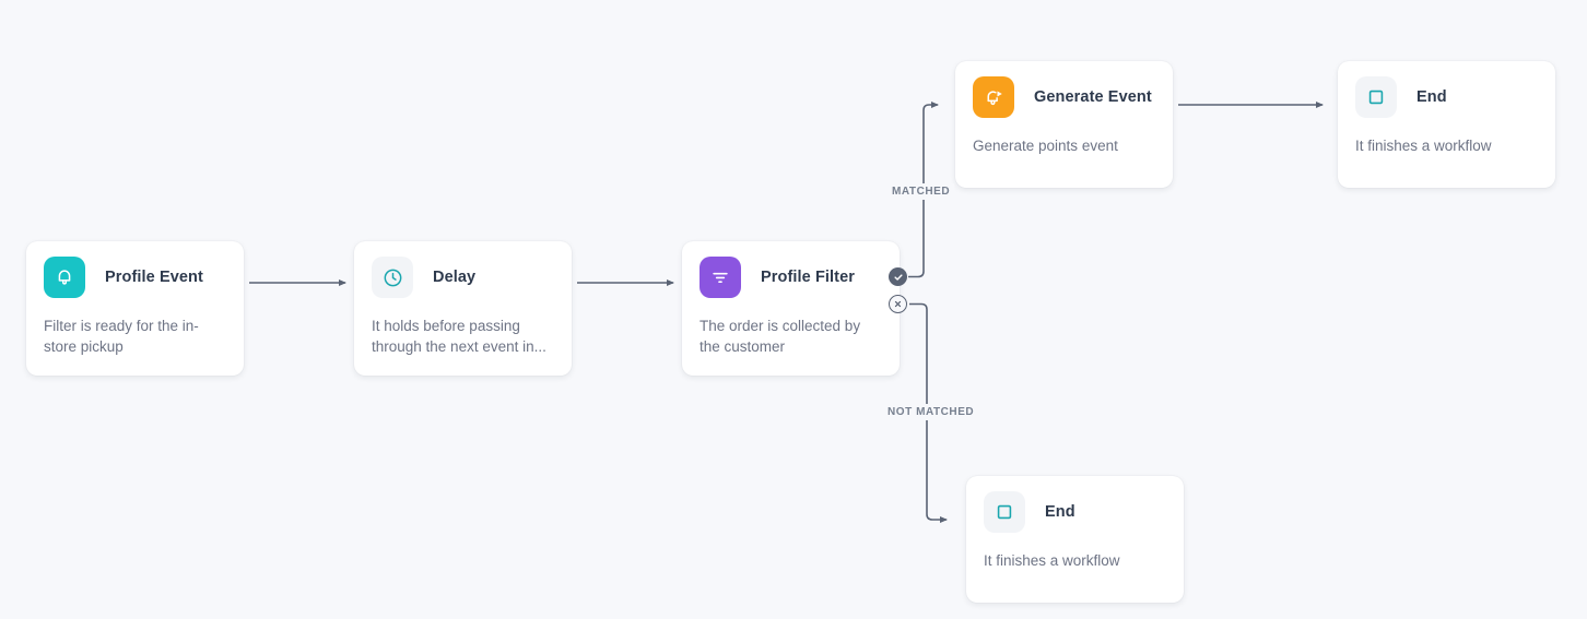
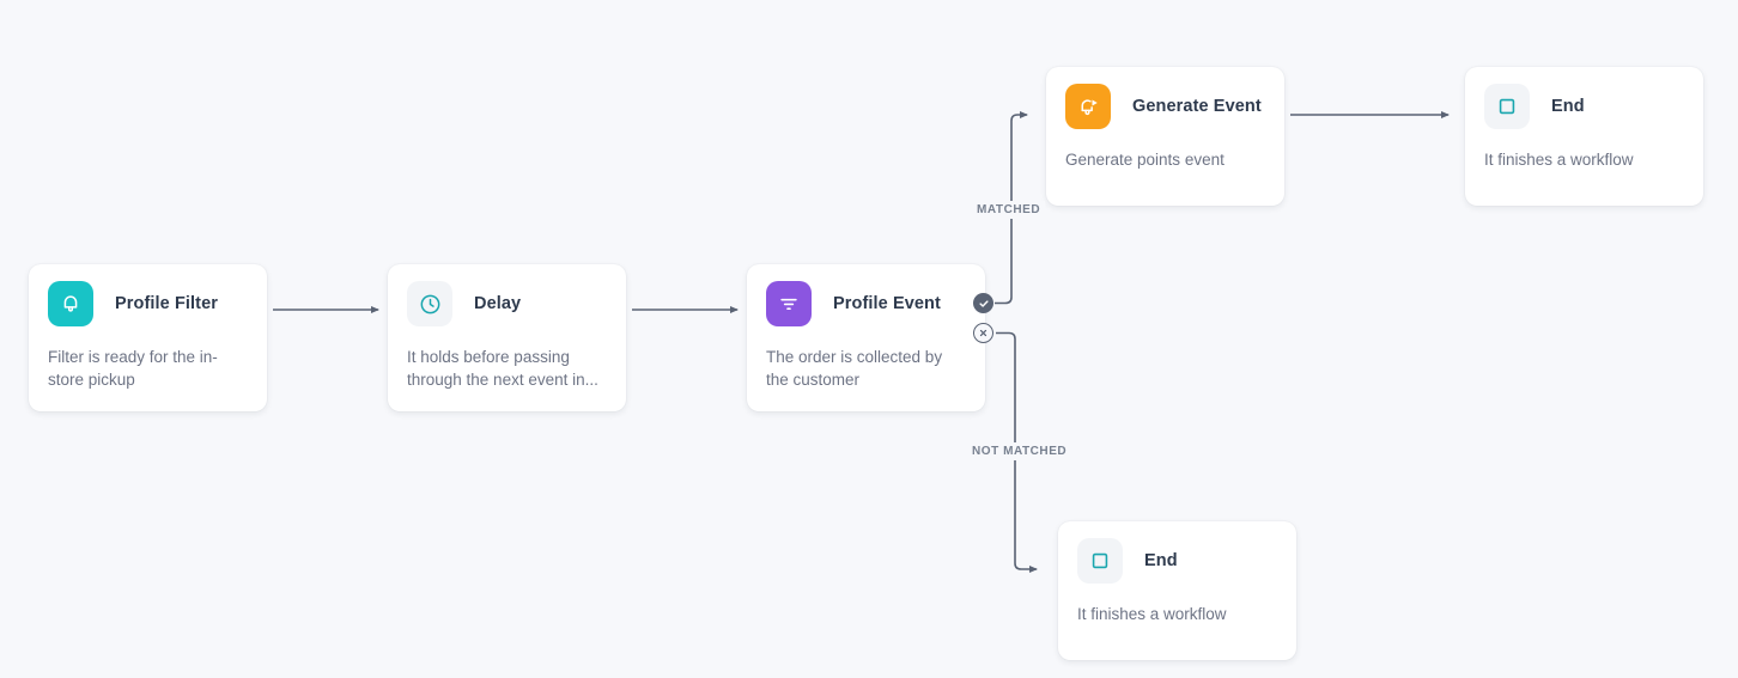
- Profile Event
+ Profile Filter
  Filter is ready for the in-store pickup
  Delay
  It holds before passing through the next event in...
- Profile Filter
+ Profile Event
  The order is collected by the customer
  Generate Event
  Generate points event
  End
  It finishes a workflow
  End
  It finishes a workflow
  MATCHED
  NOT MATCHED
